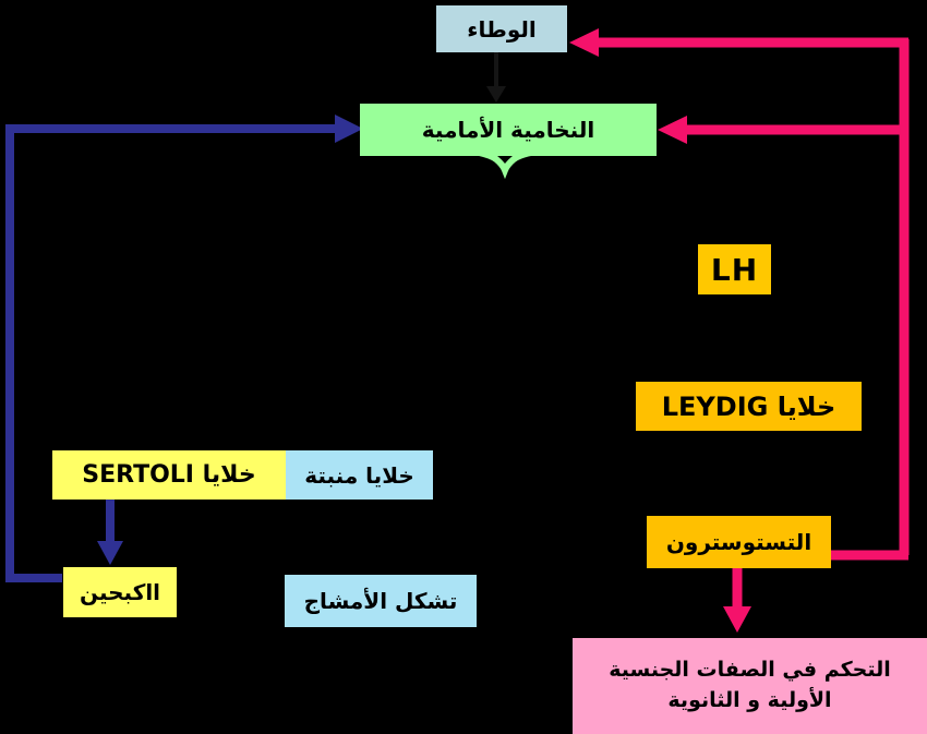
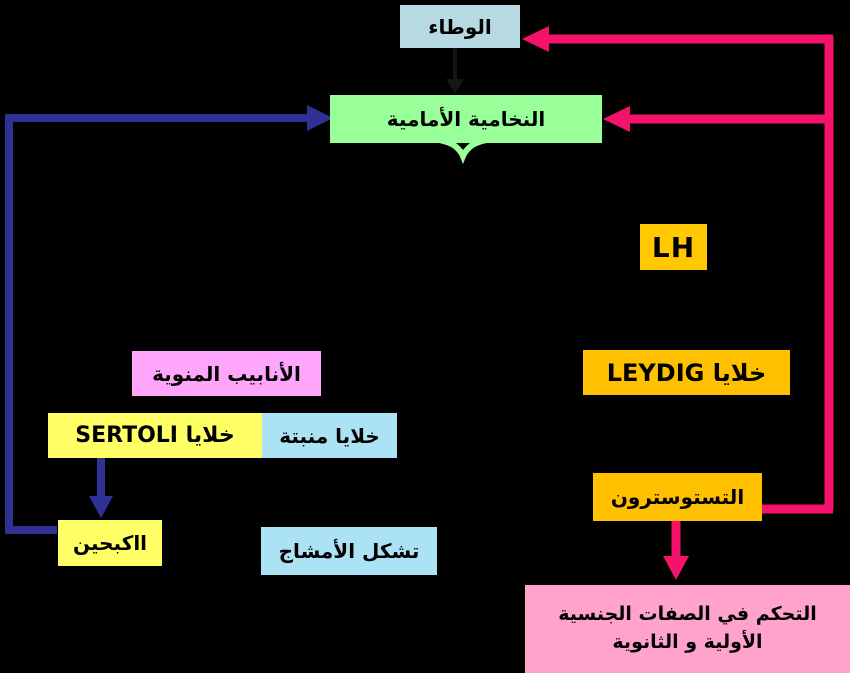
  الوطاء
  النخامية الأمامية
  LH
+ الأنابيب المنوية
  خلايا LEYDIG
  خلايا SERTOLI
  خلايا منبتة
  ااكبحين
  تشكل الأمشاج
  التستوسترون
  التحكم في الصفات الجنسية
  الأولية و الثانوية
